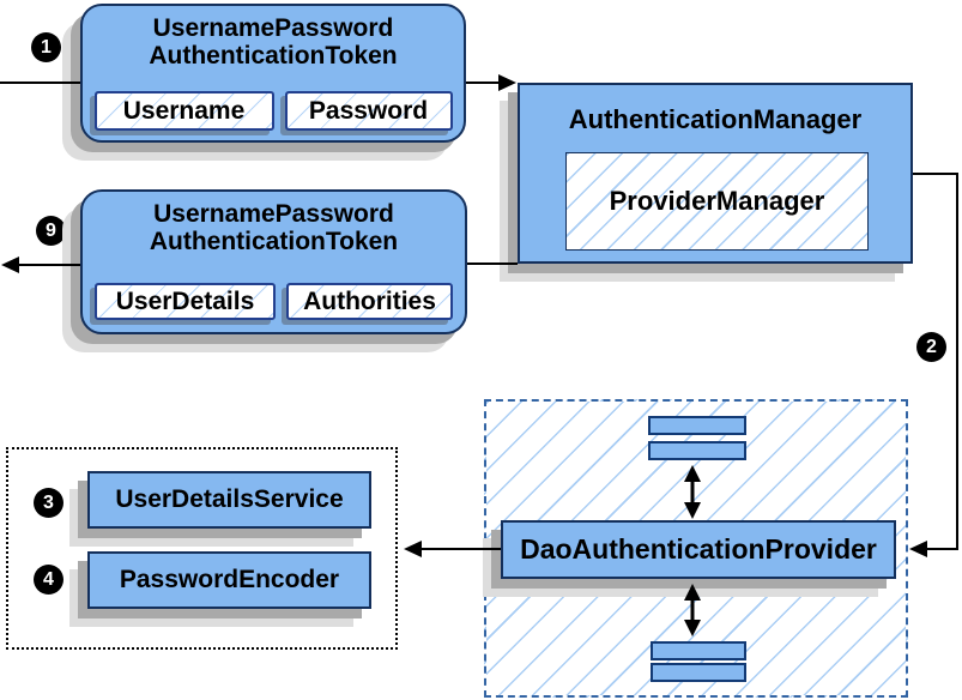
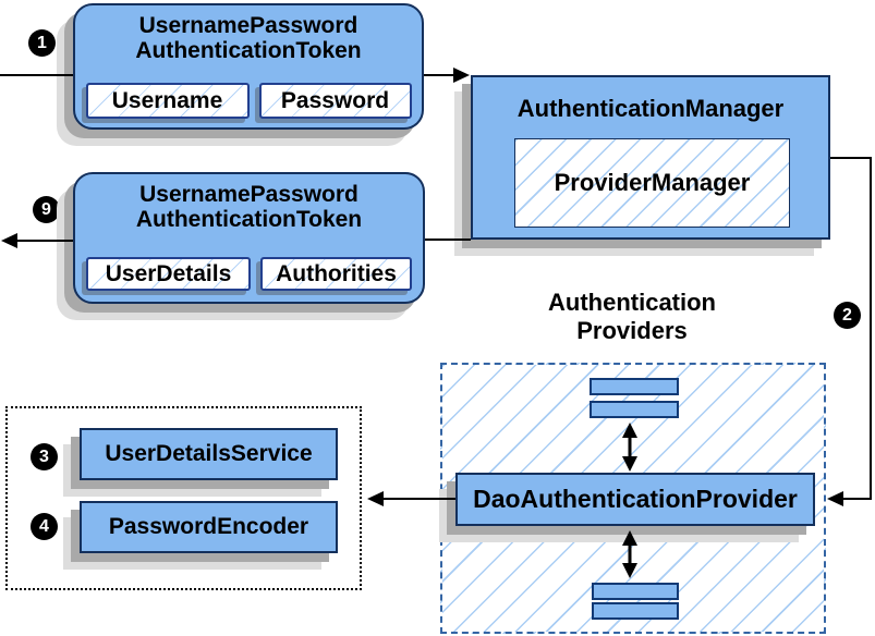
  1
  2
  3
  4
  9
  UsernamePassword
  AuthenticationToken
  Username
  Password
  AuthenticationManager
  ProviderManager
  UsernamePassword
  AuthenticationToken
  UserDetails
  Authorities
+ Authentication
+ Providers
  DaoAuthenticationProvider
  UserDetailsService
  PasswordEncoder
